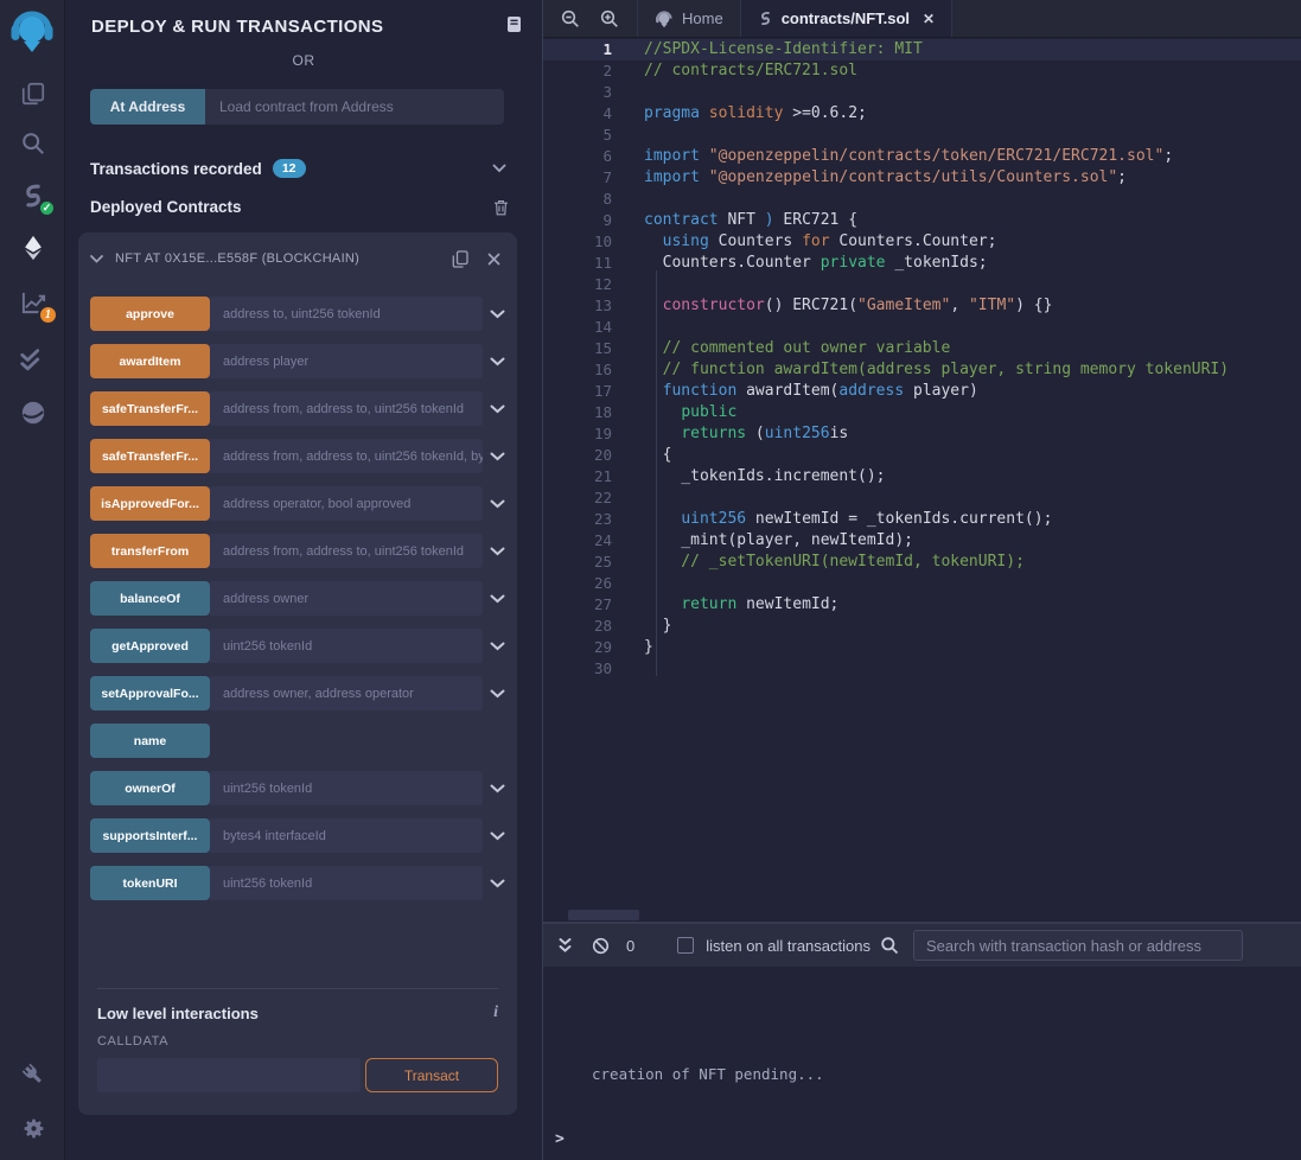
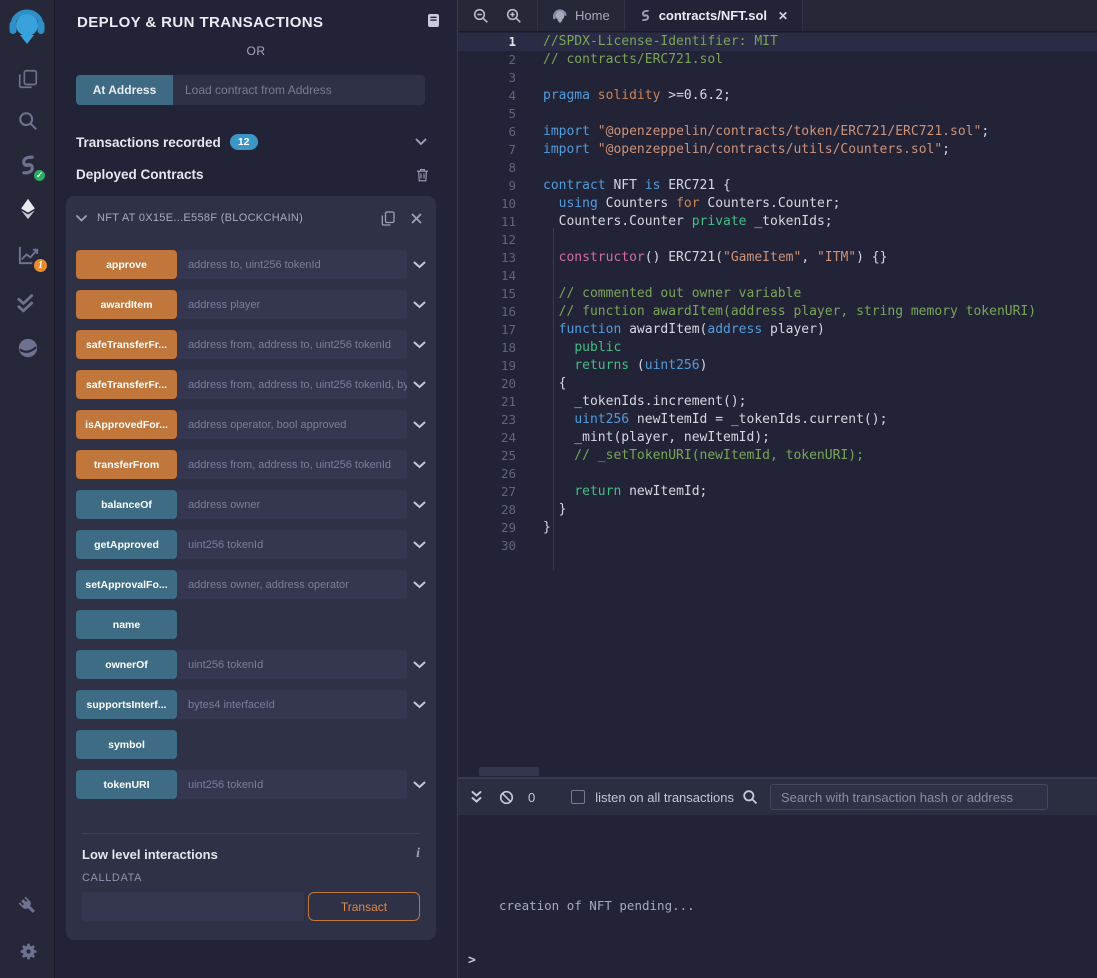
  ✓
  1
  DEPLOY & RUN TRANSACTIONS
  OR
  At Address
  Load contract from Address
  Transactions recorded
  12
  Deployed Contracts
  NFT AT 0X15E...E558F (BLOCKCHAIN)
  approve
  address to, uint256 tokenId
  awardItem
  address player
  safeTransferFr...
  address from, address to, uint256 tokenId
  safeTransferFr...
  address from, address to, uint256 tokenId, by
  isApprovedFor...
  address operator, bool approved
  transferFrom
  address from, address to, uint256 tokenId
  balanceOf
  address owner
  getApproved
  uint256 tokenId
  setApprovalFo...
  address owner, address operator
  name
  ownerOf
  uint256 tokenId
  supportsInterf...
  bytes4 interfaceId
+ symbol
  tokenURI
  uint256 tokenId
  Low level interactions
  i
  CALLDATA
  Transact
  Home
  contracts/NFT.sol
  ✕
  1
  //SPDX-License-Identifier: MIT
  2
  // contracts/ERC721.sol
  3
  4
  pragma solidity >=0.6.2;
  5
  6
  import "@openzeppelin/contracts/token/ERC721/ERC721.sol";
  7
  import "@openzeppelin/contracts/utils/Counters.sol";
  8
  9
- contract NFT ) ERC721 {
+ contract NFT is ERC721 {
  10
  using Counters for Counters.Counter;
  11
  Counters.Counter private _tokenIds;
  12
  13
  constructor() ERC721("GameItem", "ITM") {}
  14
  15
  // commented out owner variable
  16
  // function awardItem(address player, string memory tokenURI)
  17
  function awardItem(address player)
  18
  public
  19
- returns (uint256is
+ returns (uint256)
  20
  {
  21
  _tokenIds.increment();
- 22
  23
  uint256 newItemId = _tokenIds.current();
  24
  _mint(player, newItemId);
  25
  // _setTokenURI(newItemId, tokenURI);
  26
  27
  return newItemId;
  28
  }
  29
  }
  30
  0
  listen on all transactions
  Search with transaction hash or address
  creation of NFT pending...
  >
